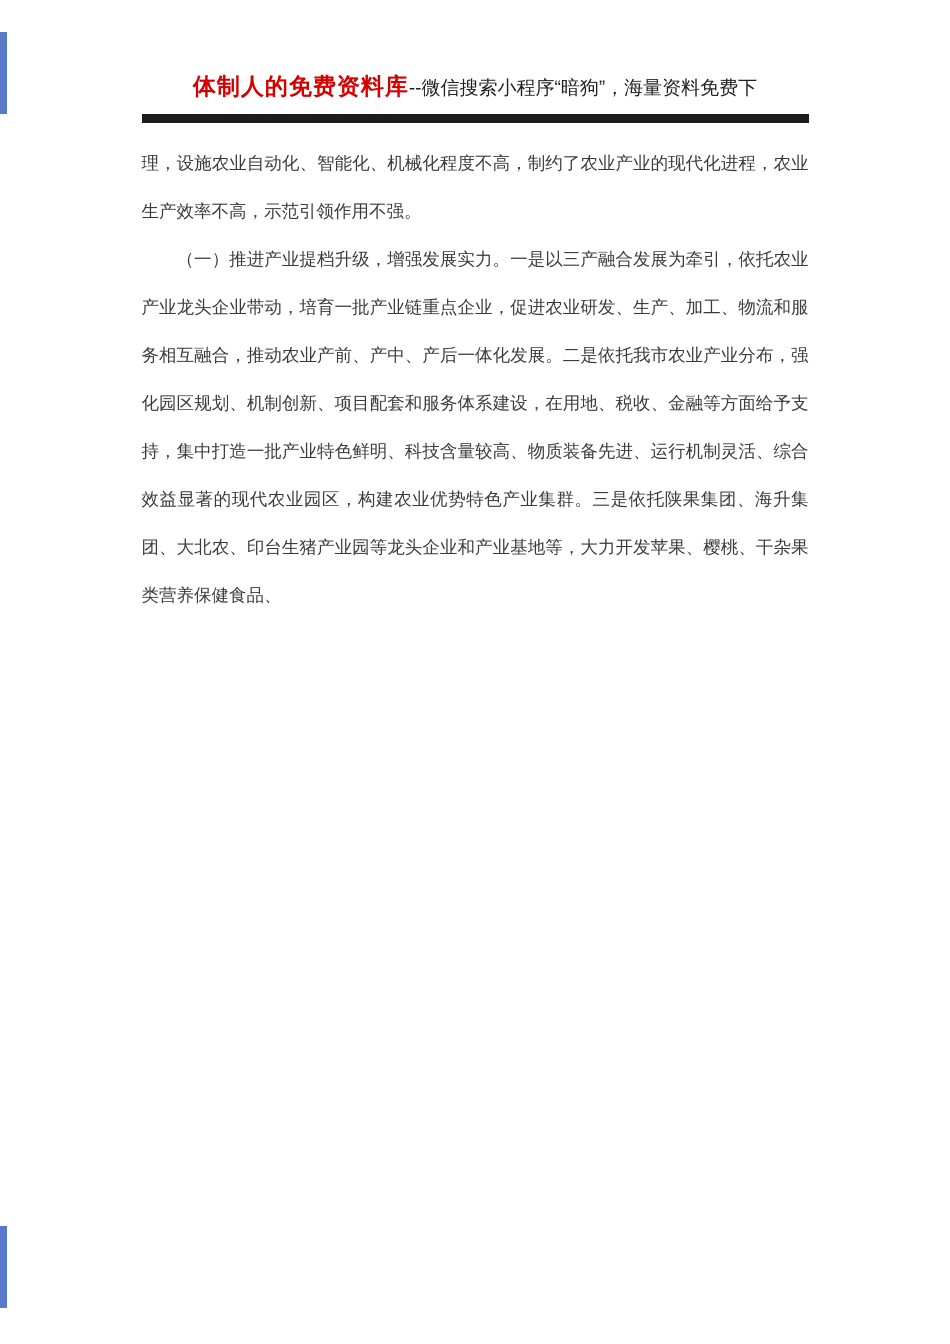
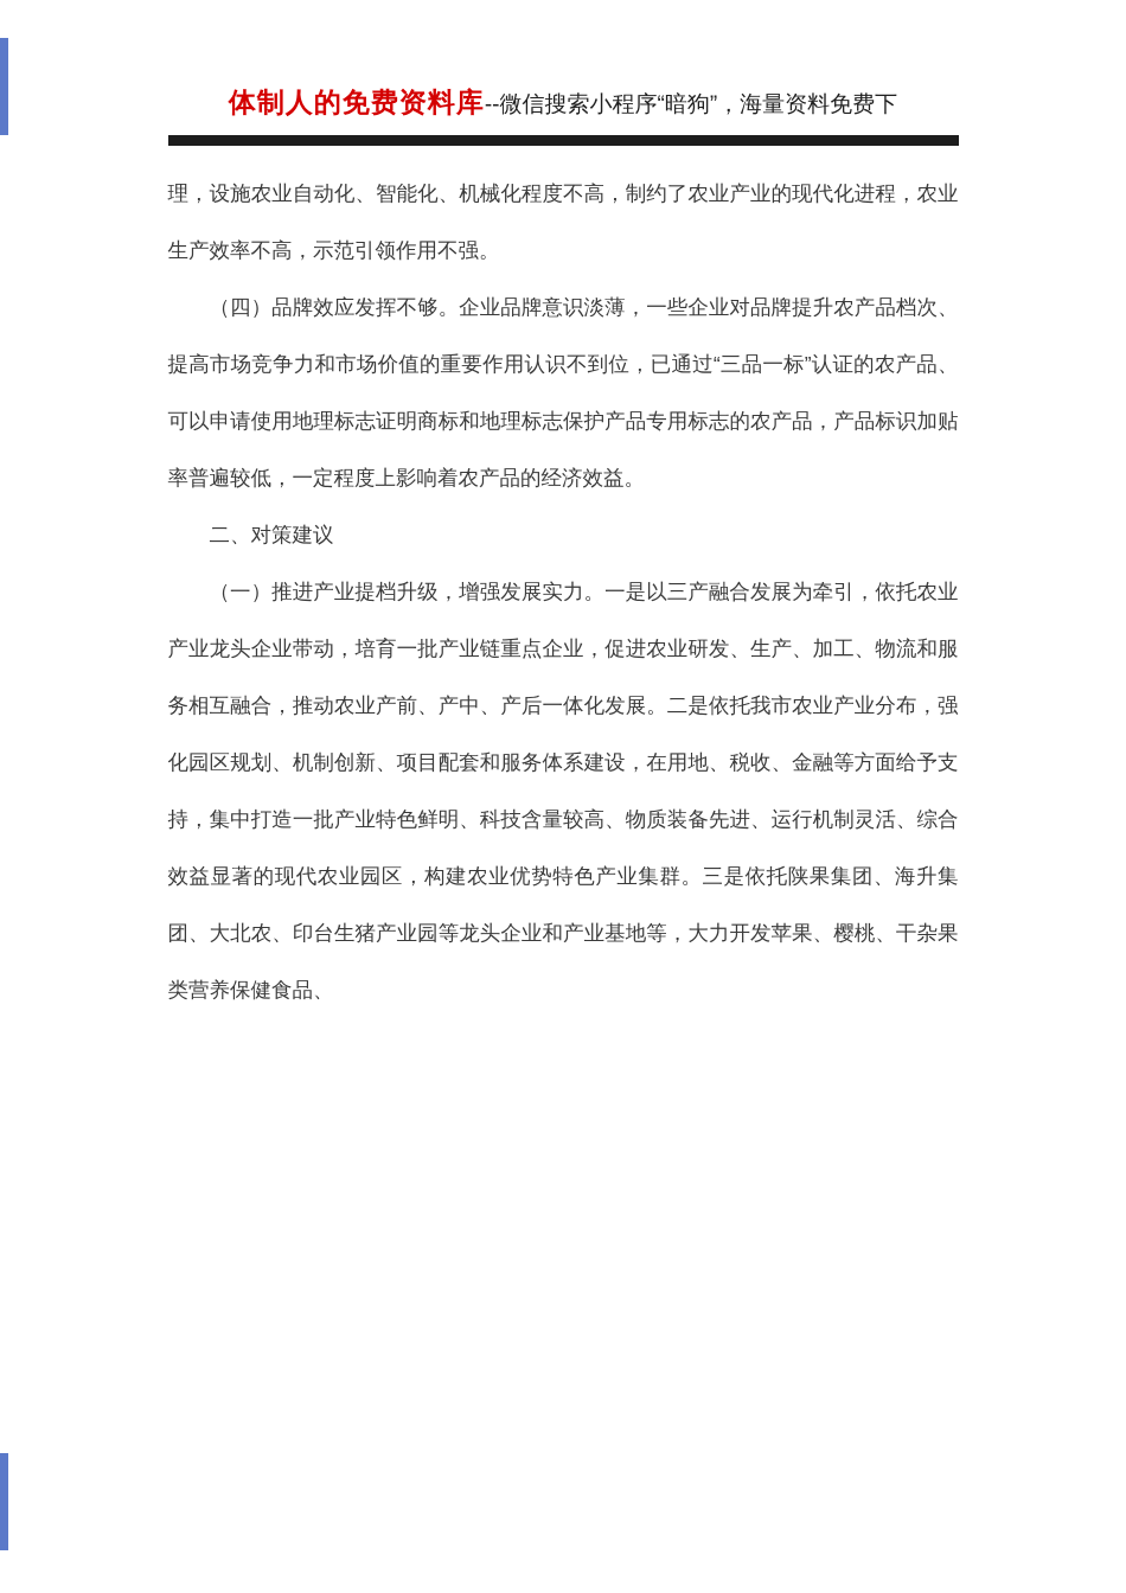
  体制人的免费资料库--微信搜索小程序“暗狗”，海量资料免费下
  理，设施农业自动化、智能化、机械化程度不高，制约了农业产业的现代化进程，农业生产效率不高，示范引领作用不强。
+ （四）品牌效应发挥不够。企业品牌意识淡薄，一些企业对品牌提升农产品档次、提高市场竞争力和市场价值的重要作用认识不到位，已通过“三品一标”认证的农产品、可以申请使用地理标志证明商标和地理标志保护产品专用标志的农产品，产品标识加贴率普遍较低，一定程度上影响着农产品的经济效益。
+ 二、对策建议
  （一）推进产业提档升级，增强发展实力。一是以三产融合发展为牵引，依托农业产业龙头企业带动，培育一批产业链重点企业，促进农业研发、生产、加工、物流和服务相互融合，推动农业产前、产中、产后一体化发展。二是依托我市农业产业分布，强化园区规划、机制创新、项目配套和服务体系建设，在用地、税收、金融等方面给予支持，集中打造一批产业特色鲜明、科技含量较高、物质装备先进、运行机制灵活、综合效益显著的现代农业园区，构建农业优势特色产业集群。三是依托陕果集团、海升集团、大北农、印台生猪产业园等龙头企业和产业基地等，大力开发苹果、樱桃、干杂果类营养保健食品、
